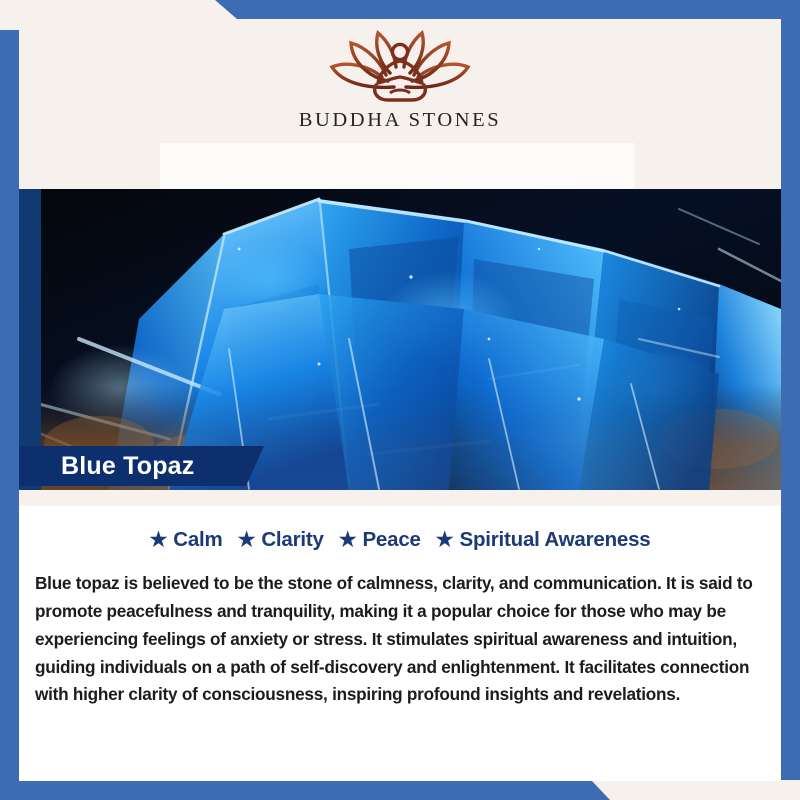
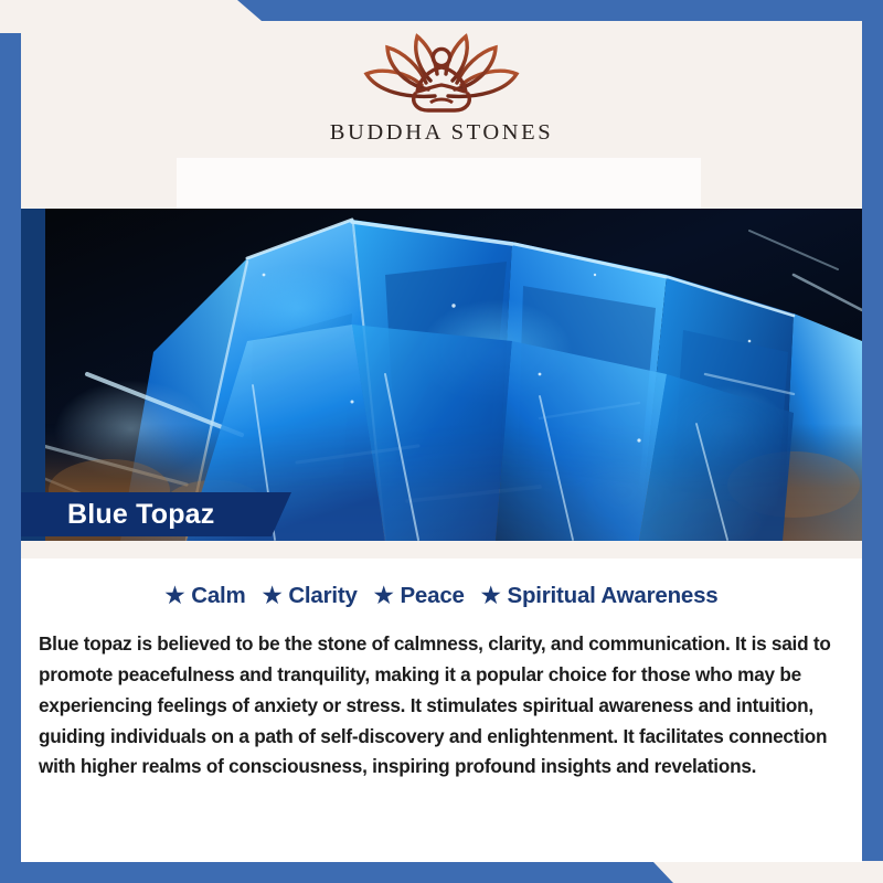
  BUDDHA STONES
  Blue Topaz
  ★
  Calm
  ★
  Clarity
  ★
  Peace
  ★
  Spiritual Awareness
- Blue topaz is believed to be the stone of calmness, clarity, and communication. It is said to promote peacefulness and tranquility, making it a popular choice for those who may be experiencing feelings of anxiety or stress. It stimulates spiritual awareness and intuition, guiding individuals on a path of self-discovery and enlightenment. It facilitates connection with higher clarity of consciousness, inspiring profound insights and revelations.
+ Blue topaz is believed to be the stone of calmness, clarity, and communication. It is said to promote peacefulness and tranquility, making it a popular choice for those who may be experiencing feelings of anxiety or stress. It stimulates spiritual awareness and intuition, guiding individuals on a path of self-discovery and enlightenment. It facilitates connection with higher realms of consciousness, inspiring profound insights and revelations.
